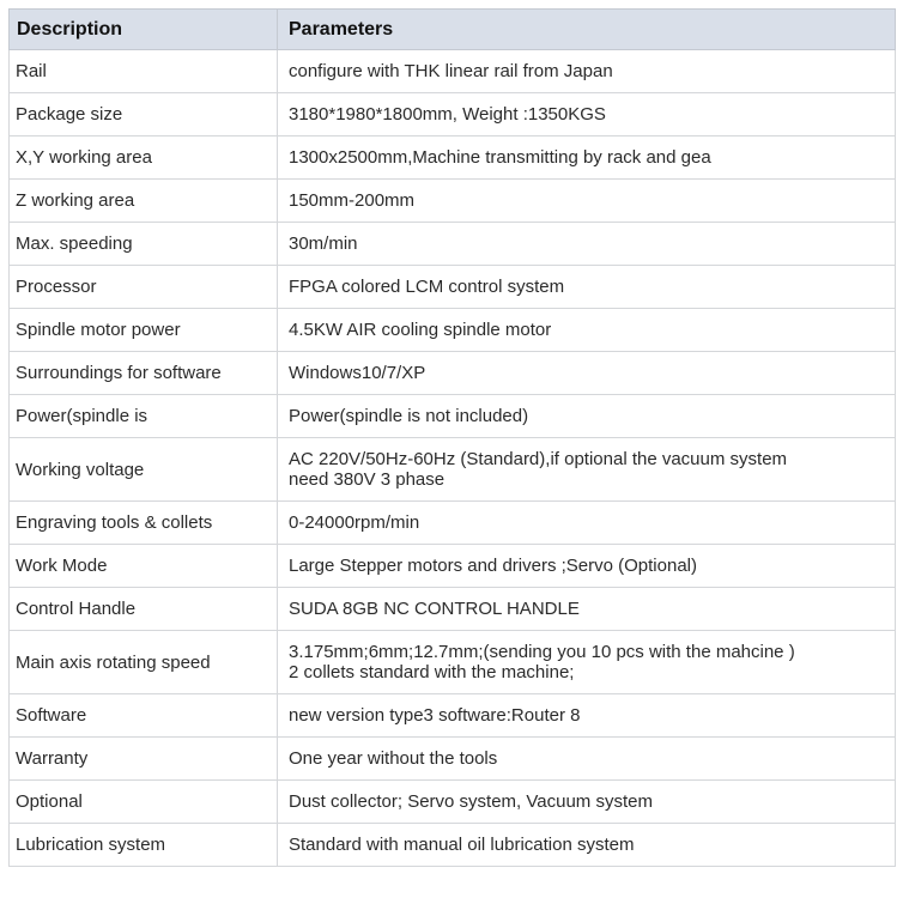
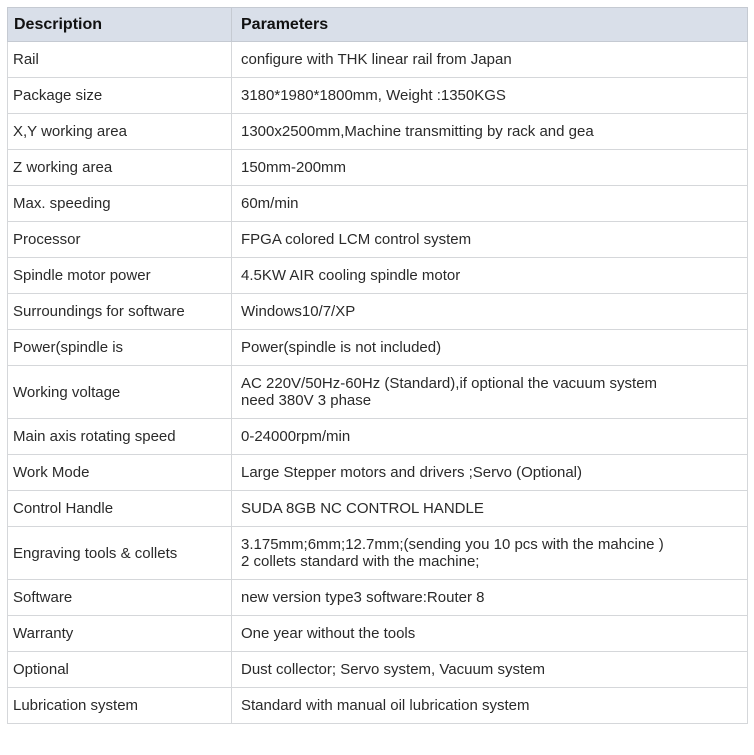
  Description	Parameters
  Rail	configure with THK linear rail from Japan
  Package size	3180*1980*1800mm, Weight :1350KGS
  X,Y working area	1300x2500mm,Machine transmitting by rack and gea
  Z working area	150mm-200mm
- Max. speeding	30m/min
+ Max. speeding	60m/min
  Processor	FPGA colored LCM control system
  Spindle motor power	4.5KW AIR cooling spindle motor
  Surroundings for software	Windows10/7/XP
  Power(spindle is	Power(spindle is not included)
  Working voltage	AC 220V/50Hz-60Hz (Standard),if optional the vacuum system need 380V 3 phase
- Engraving tools & collets	0-24000rpm/min
+ Main axis rotating speed	0-24000rpm/min
  Work Mode	Large Stepper motors and drivers ;Servo (Optional)
  Control Handle	SUDA 8GB NC CONTROL HANDLE
- Main axis rotating speed	3.175mm;6mm;12.7mm;(sending you 10 pcs with the mahcine ) 2 collets standard with the machine;
+ Engraving tools & collets	3.175mm;6mm;12.7mm;(sending you 10 pcs with the mahcine ) 2 collets standard with the machine;
  Software	new version type3 software:Router 8
  Warranty	One year without the tools
  Optional	Dust collector; Servo system, Vacuum system
  Lubrication system	Standard with manual oil lubrication system
